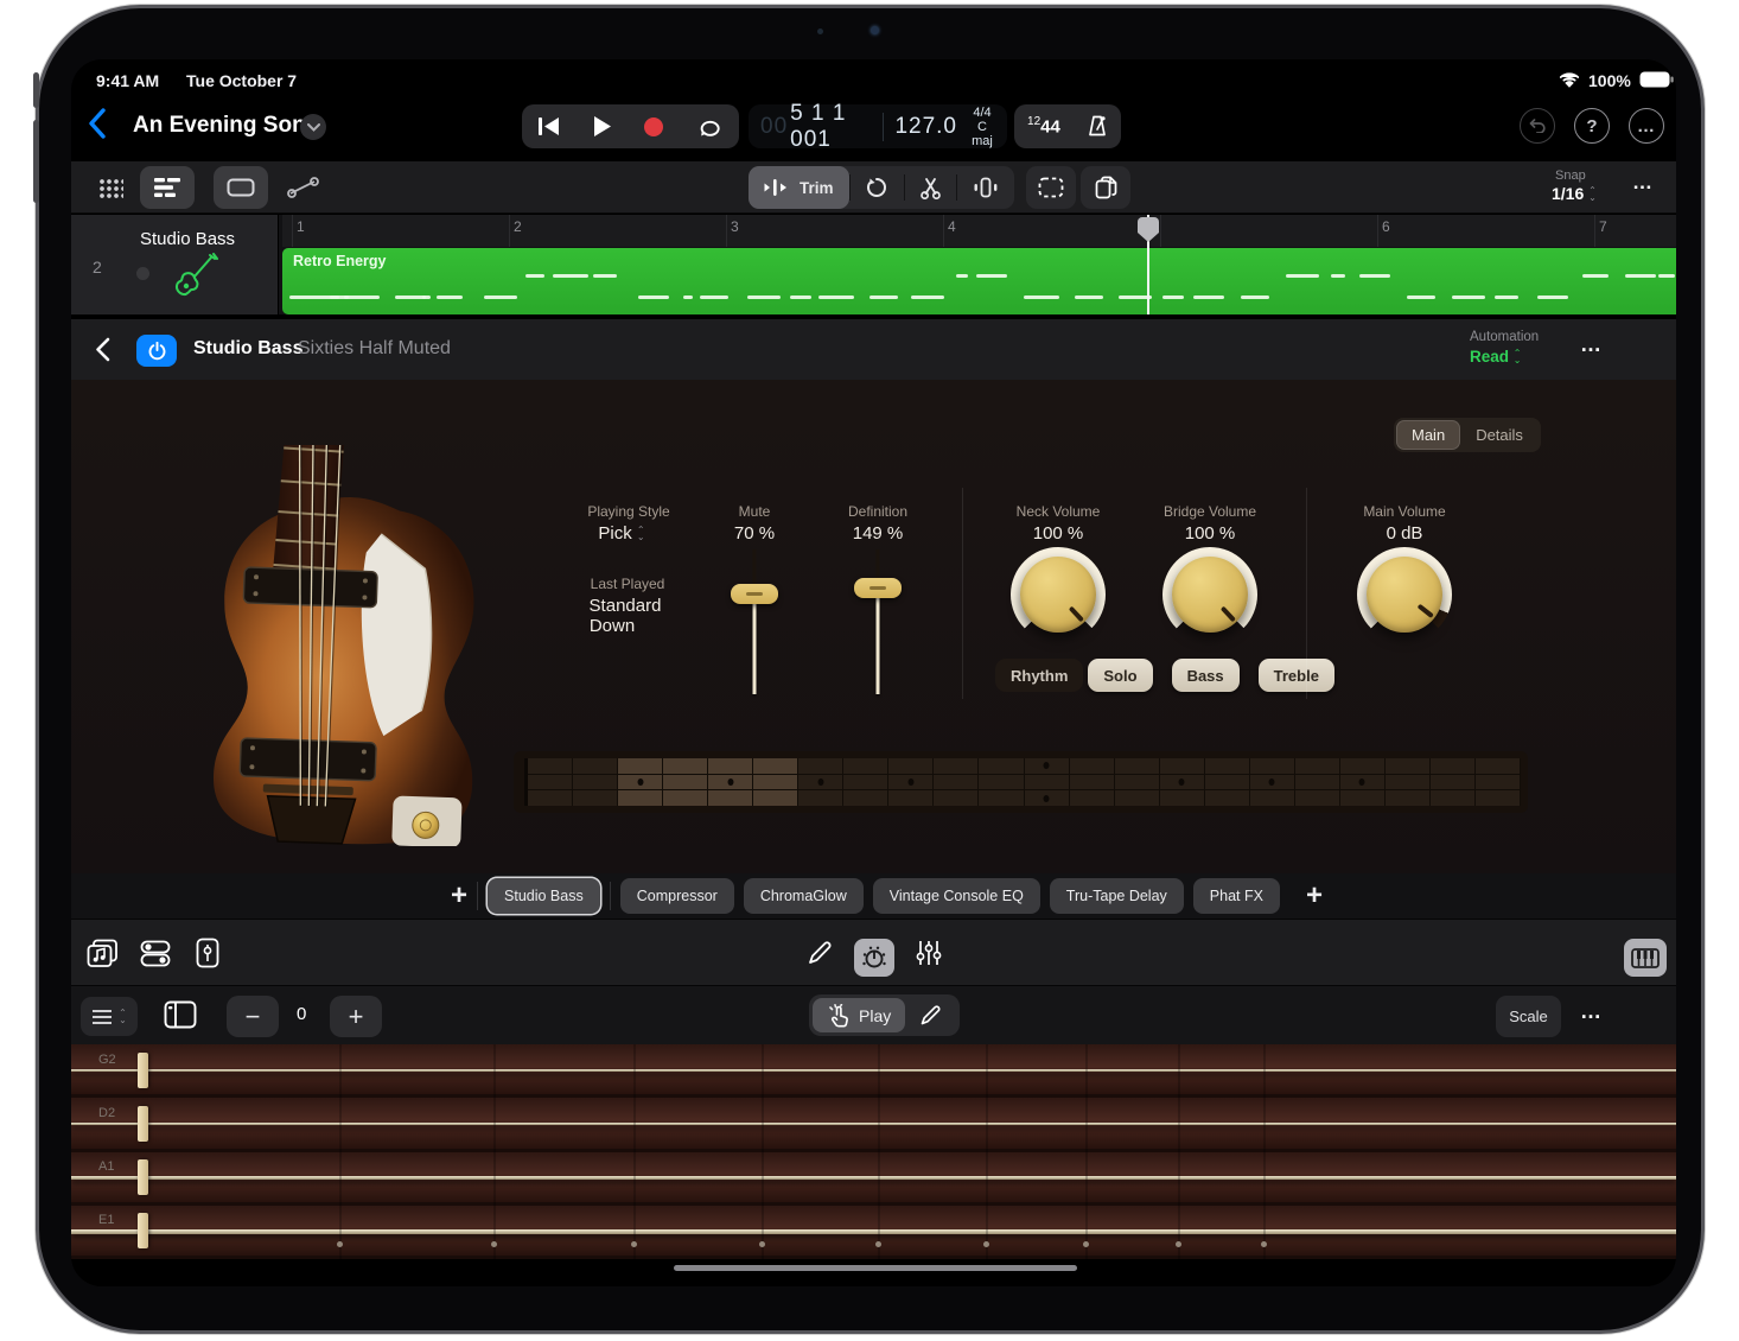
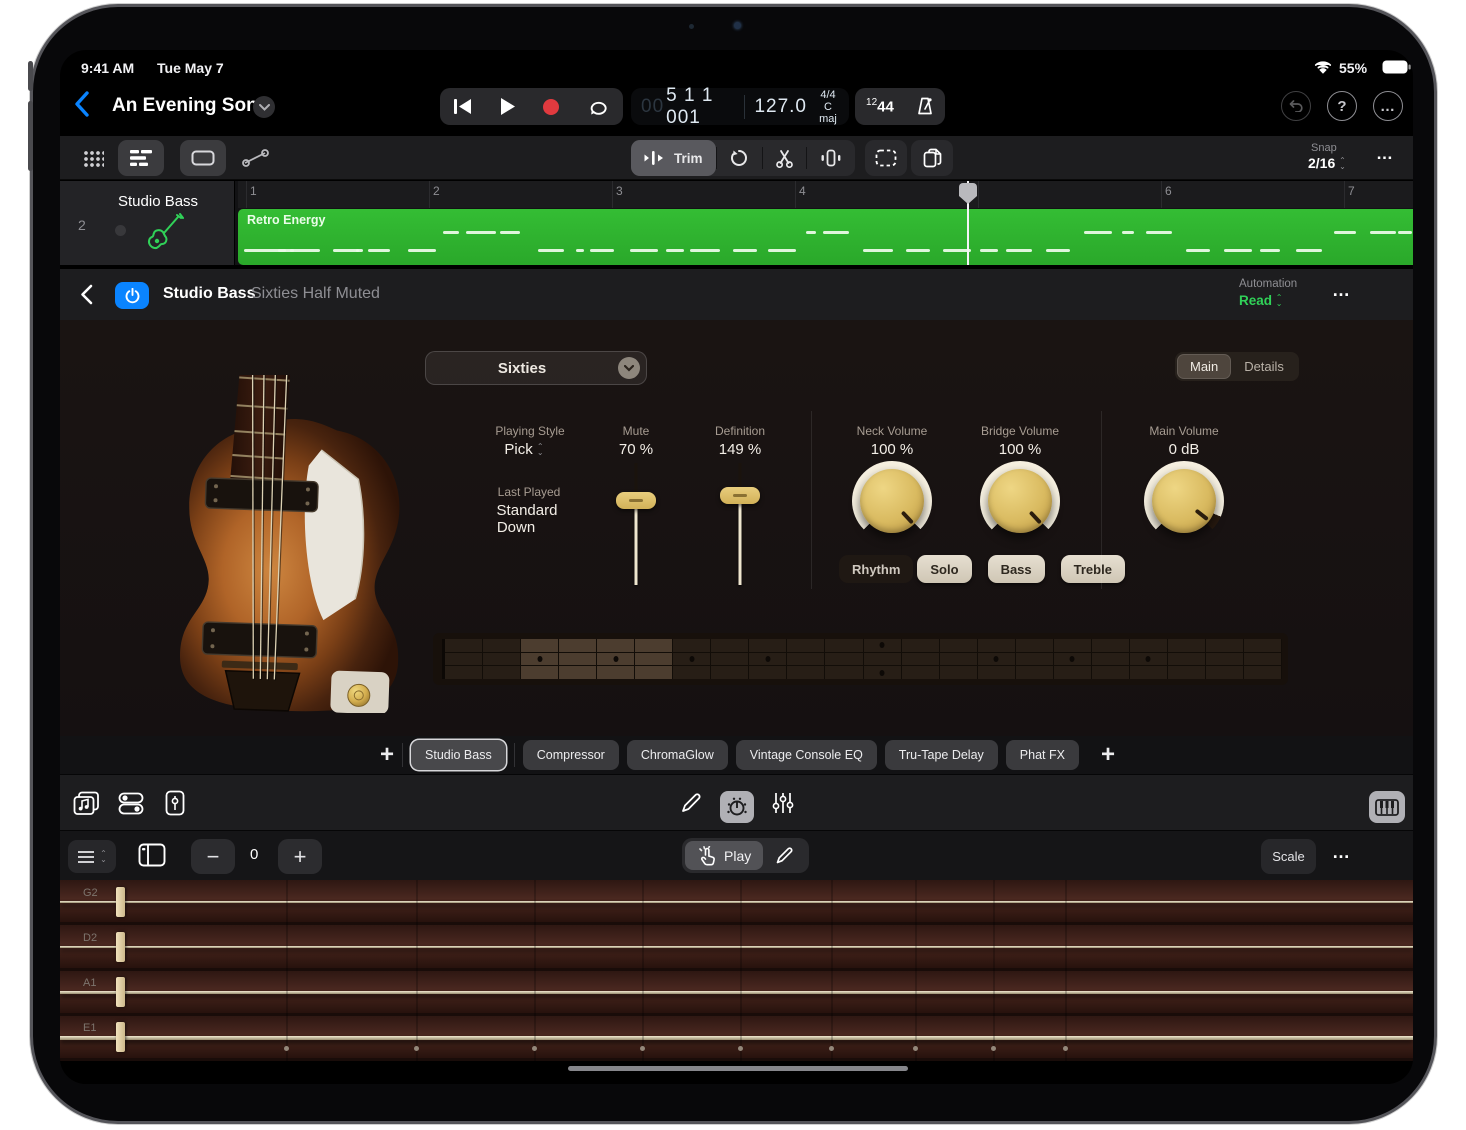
  9:41 AM
- Tue October 7
+ Tue May 7
- 100%
+ 55%
  An Evening Son
  00
  5 1 1 001
  127.0
  4/4
  C maj
  1244
  ?
  …
  Trim
  Snap
- 1/16
+ 2/16
  ⌃
  ⌄
  …
  1
  2
  3
  4
  6
  7
  2
  Studio Bass
  Retro Energy
  Studio Bass
  Sixties Half Muted
  Automation
  Read
  ⌃
  ⌄
  …
+ Sixties
  Main
  Details
  Playing Style
  Pick
  ⌃
  ⌄
  Last Played
  Standard
  Down
  Mute
  70 %
  Definition
  149 %
  Neck Volume
  100 %
  Bridge Volume
  100 %
  Rhythm
  Solo
  Bass
  Treble
  Main Volume
  0 dB
  +
  Studio Bass
  Compressor
  ChromaGlow
  Vintage Console EQ
  Tru-Tape Delay
  Phat FX
  +
  ⌃
  ⌄
  −
  0
  +
  Play
  Scale
  …
  G2
  D2
  A1
  E1
